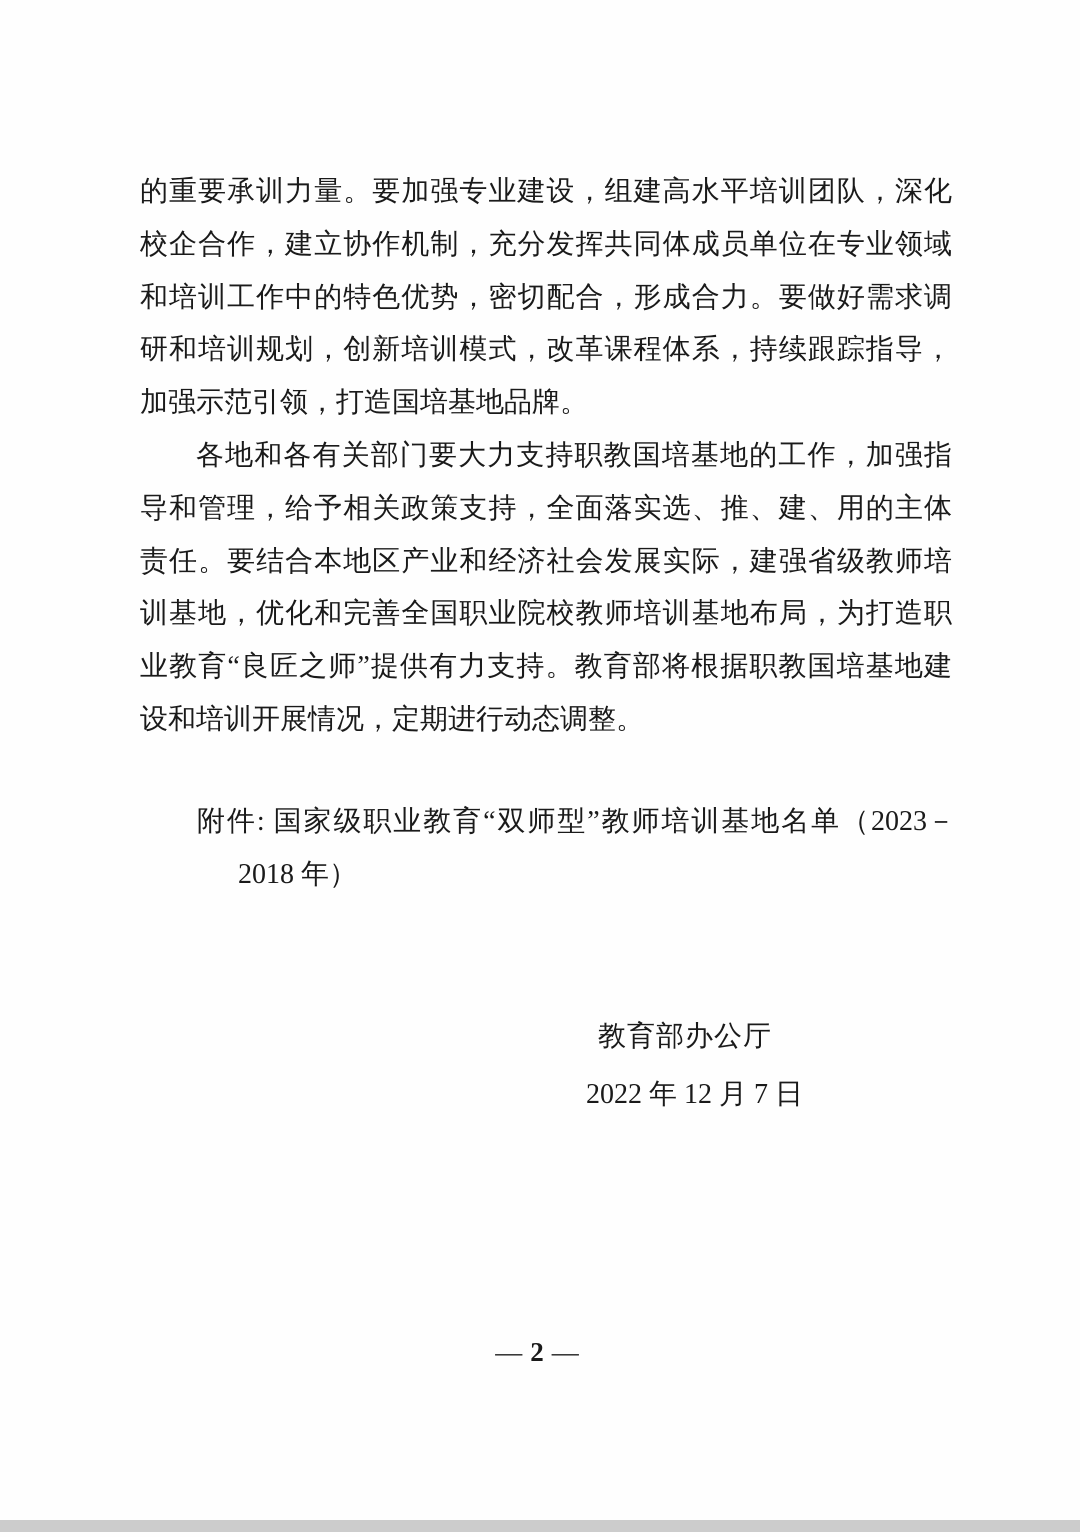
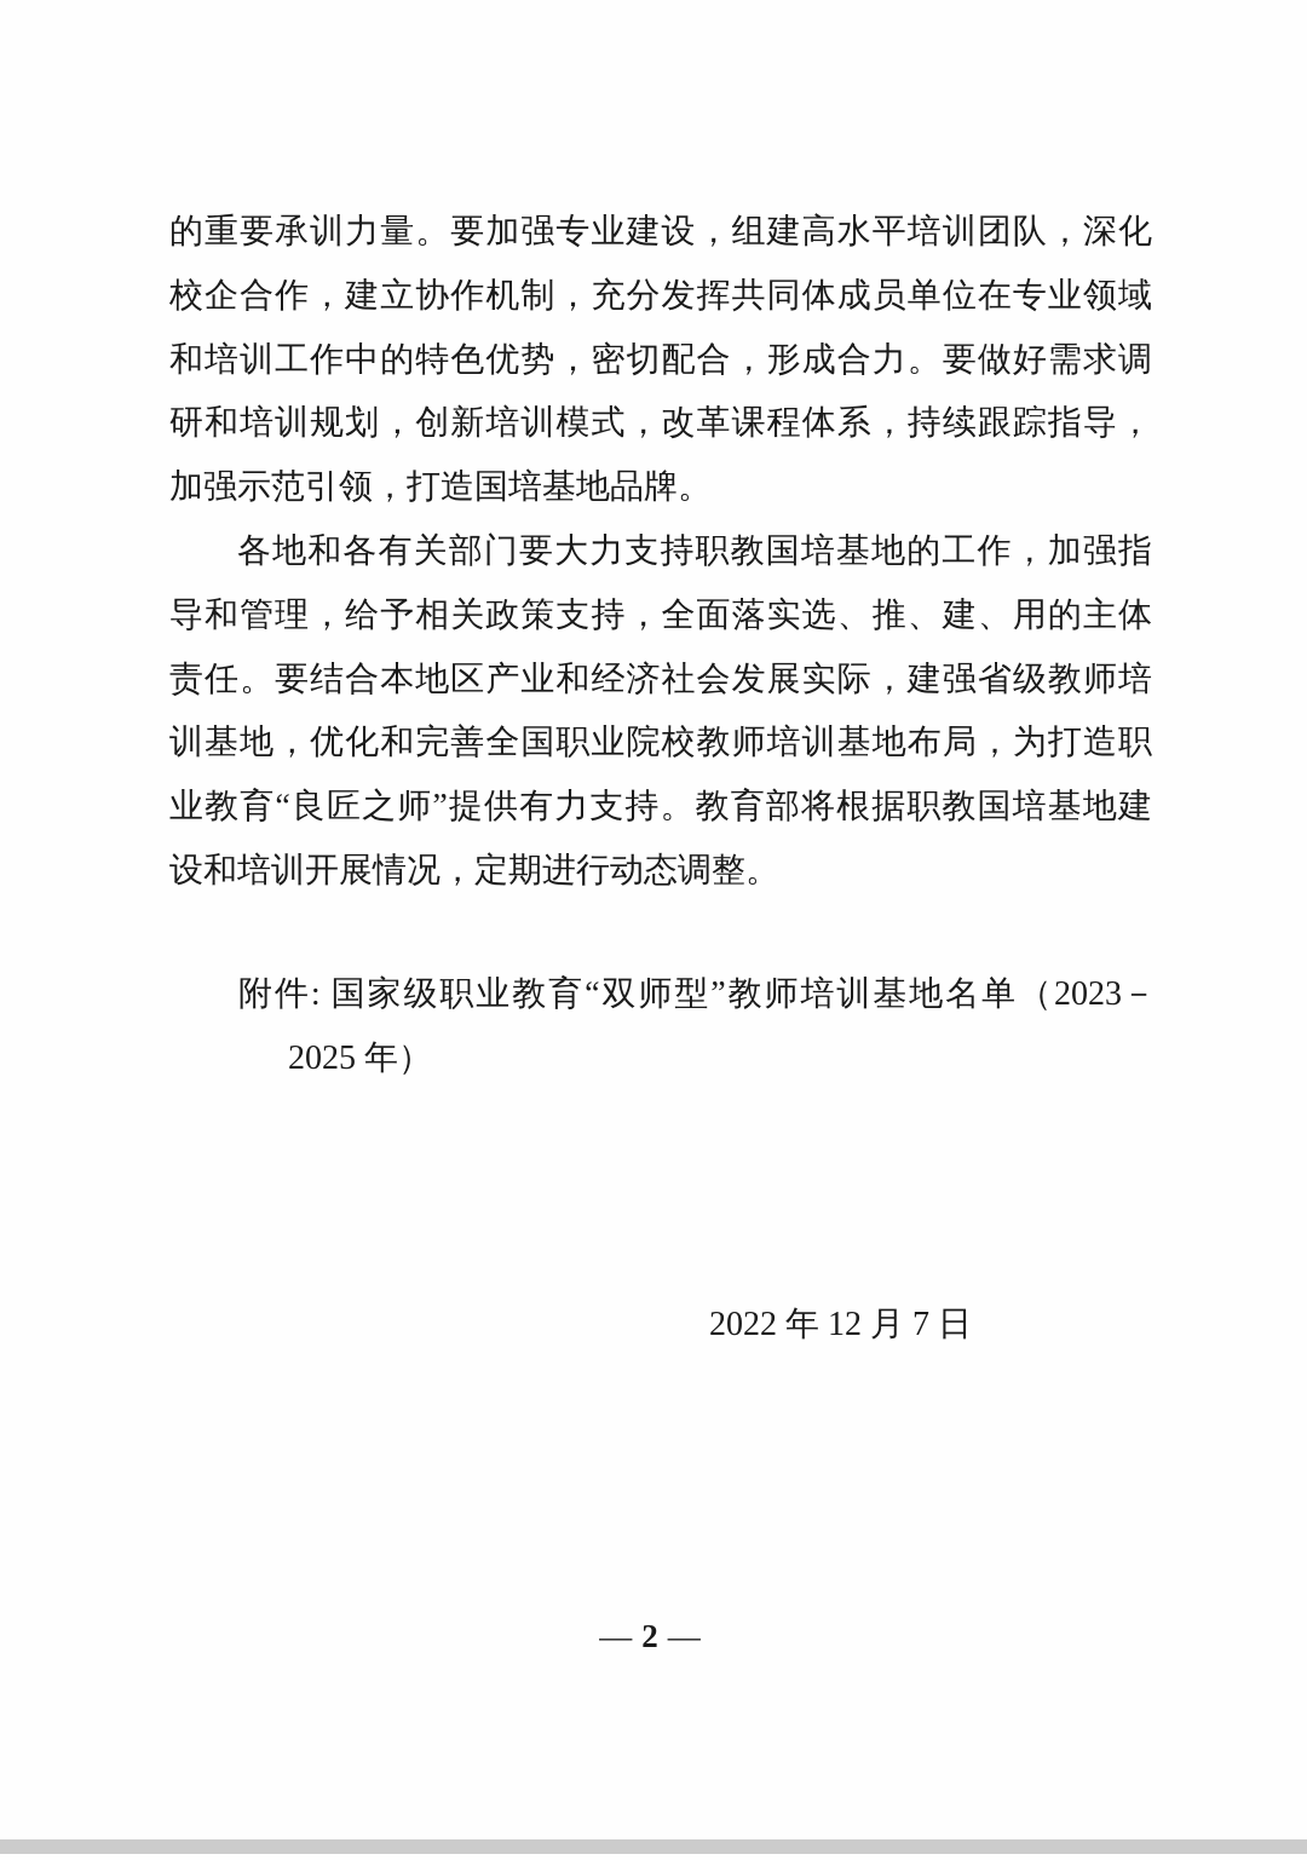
  的重要承训力量。要加强专业建设，组建高水平培训团队，深化
  校企合作，建立协作机制，充分发挥共同体成员单位在专业领域
  和培训工作中的特色优势，密切配合，形成合力。要做好需求调
  研和培训规划，创新培训模式，改革课程体系，持续跟踪指导，
  加强示范引领，打造国培基地品牌。
  各地和各有关部门要大力支持职教国培基地的工作，加强指
  导和管理，给予相关政策支持，全面落实选、推、建、用的主体
  责任。要结合本地区产业和经济社会发展实际，建强省级教师培
  训基地，优化和完善全国职业院校教师培训基地布局，为打造职
  业教育“良匠之师”提供有力支持。教育部将根据职教国培基地建
  设和培训开展情况，定期进行动态调整。
  附件: 国家级职业教育“双师型”教师培训基地名单（2023－
- 2018 年）
+ 2025 年）
- 教育部办公厅
  2022 年 12 月 7 日
  — 2 —
